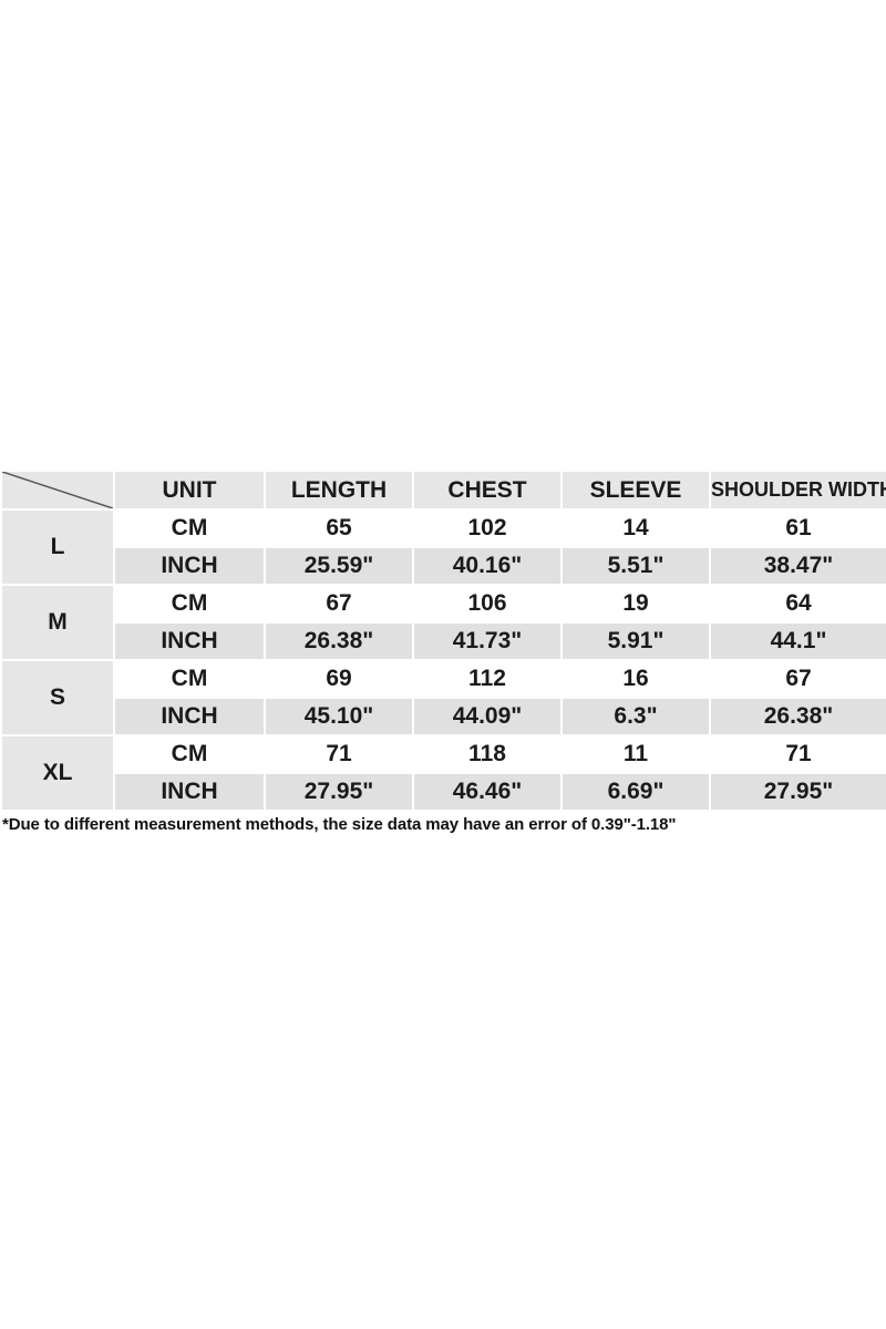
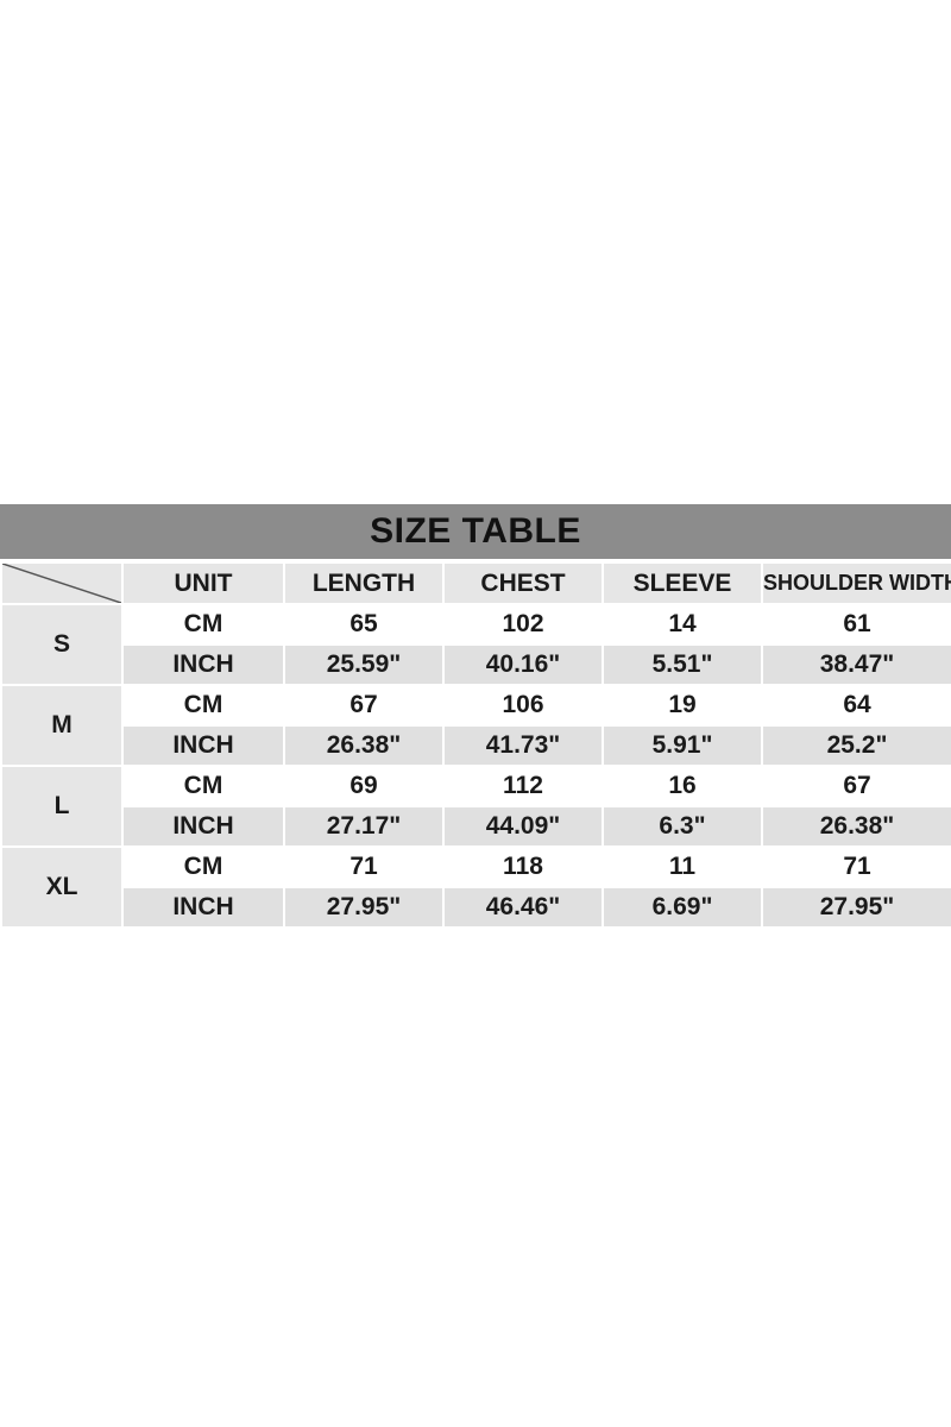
+ SIZE TABLE
  	UNIT	LENGTH	CHEST	SLEEVE	SHOULDER WIDT
- L	CM	65	102	14	61
+ S	CM	65	102	14	61
  INCH	25.59"	40.16"	5.51"	38.47"
  M	CM	67	106	19	64
- INCH	26.38"	41.73"	5.91"	44.1"
+ INCH	26.38"	41.73"	5.91"	25.2"
- S	CM	69	112	16	67
+ L	CM	69	112	16	67
- INCH	45.10"	44.09"	6.3"	26.38"
+ INCH	27.17"	44.09"	6.3"	26.38"
  XL	CM	71	118	11	71
  INCH	27.95"	46.46"	6.69"	27.95"
- *Due to different measurement methods, the size data may have an error of 0.39"-1.18"
